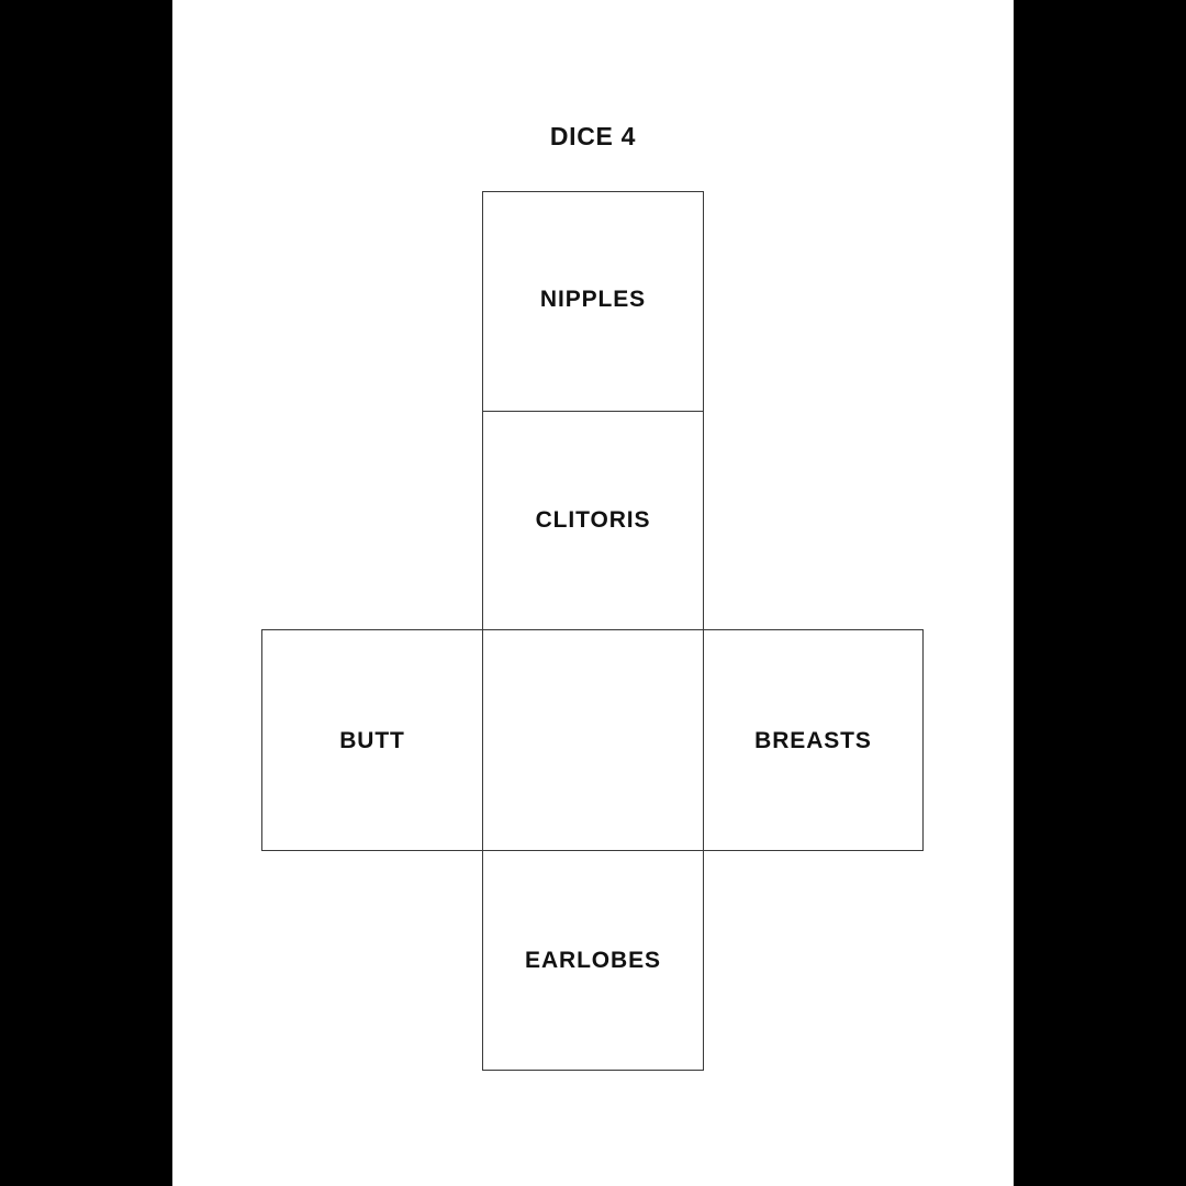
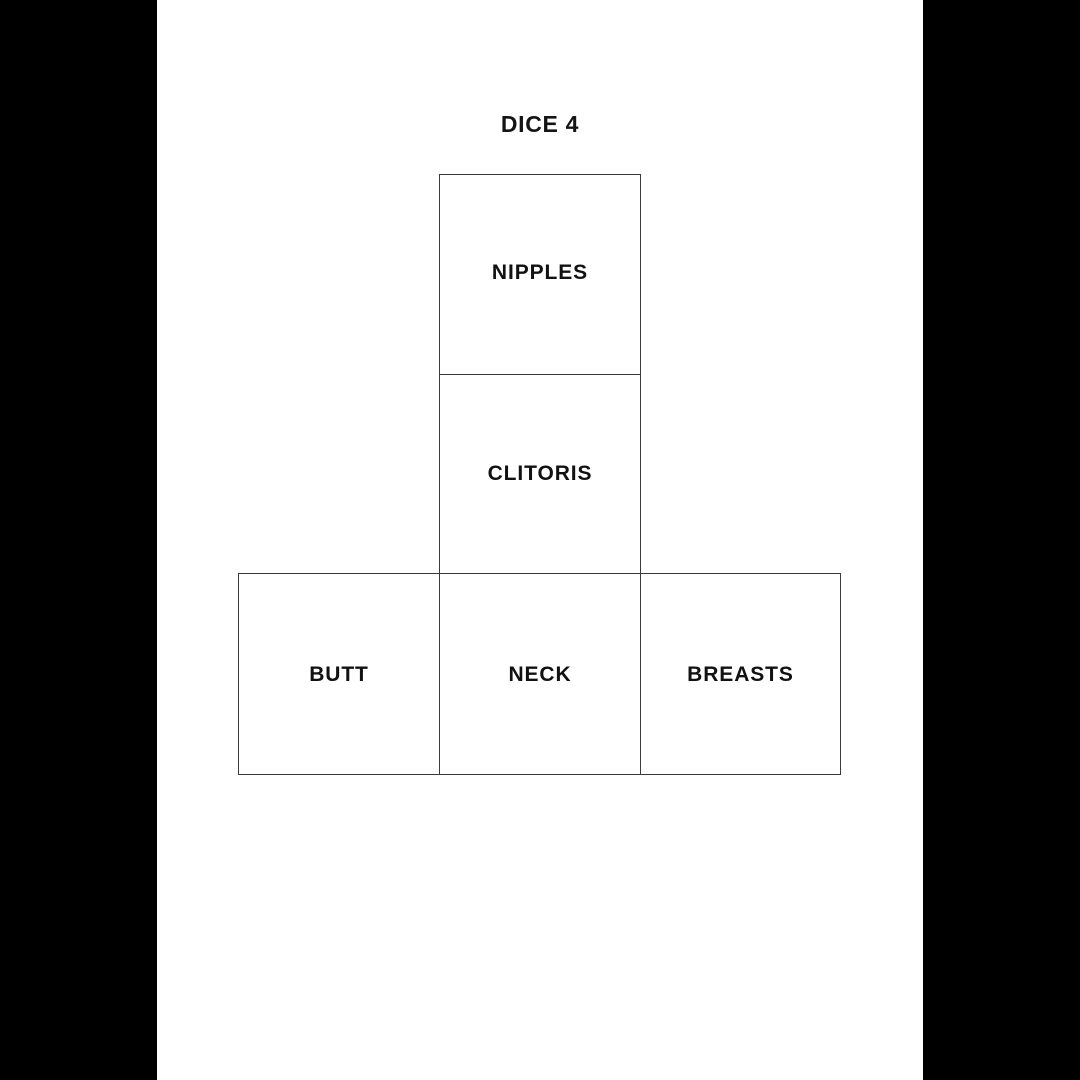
  DICE 4
  NIPPLES
  CLITORIS
  BUTT
+ NECK
  BREASTS
- EARLOBES
